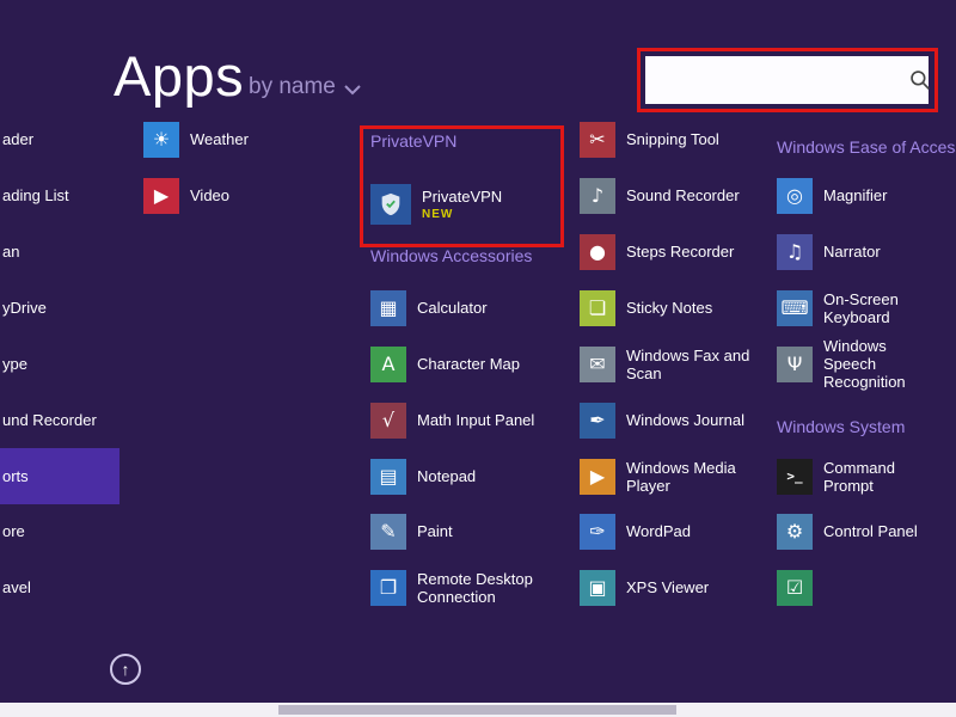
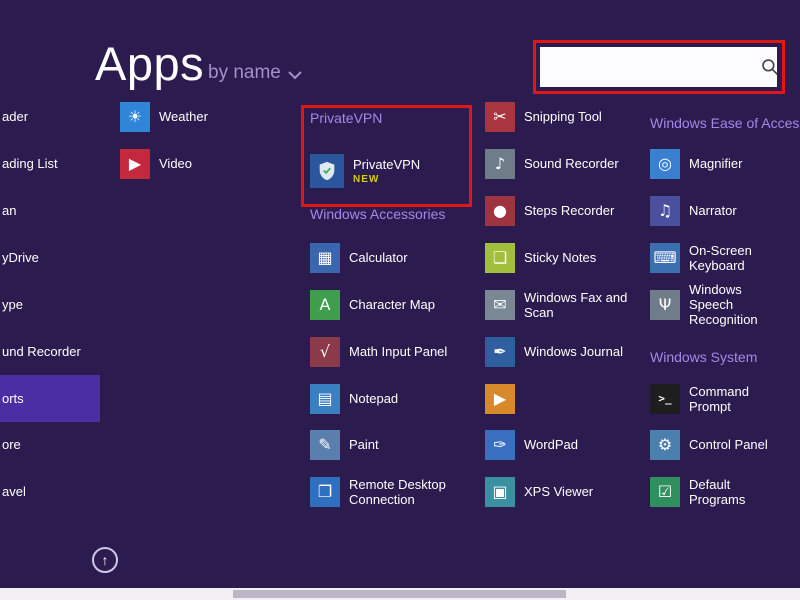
  Apps
  by name
  ader
  ading List
  an
  yDrive
  ype
  und Recorder
  orts
  ore
  avel
  ☀
  Weather
  ▶
  Video
  PrivateVPN
  PrivateVPN
  NEW
  Windows Accessories
  ▦
  Calculator
  A
  Character Map
  √
  Math Input Panel
  ▤
  Notepad
  ✎
  Paint
  ❐
  Remote Desktop Connection
  ✂
  Snipping Tool
  ♪
  Sound Recorder
  ●
  Steps Recorder
  ❏
  Sticky Notes
  ✉
  Windows Fax and Scan
  ✒
  Windows Journal
  ▶
- Windows Media Player
  ✑
  WordPad
  ▣
  XPS Viewer
  Windows Ease of Acces
  ◎
  Magnifier
  ♫
  Narrator
  ⌨
  On-Screen Keyboard
  Ψ
  Windows Speech Recognition
  Windows System
  >_
  Command Prompt
  ⚙
  Control Panel
  ☑
+ Default Programs
  ↑
